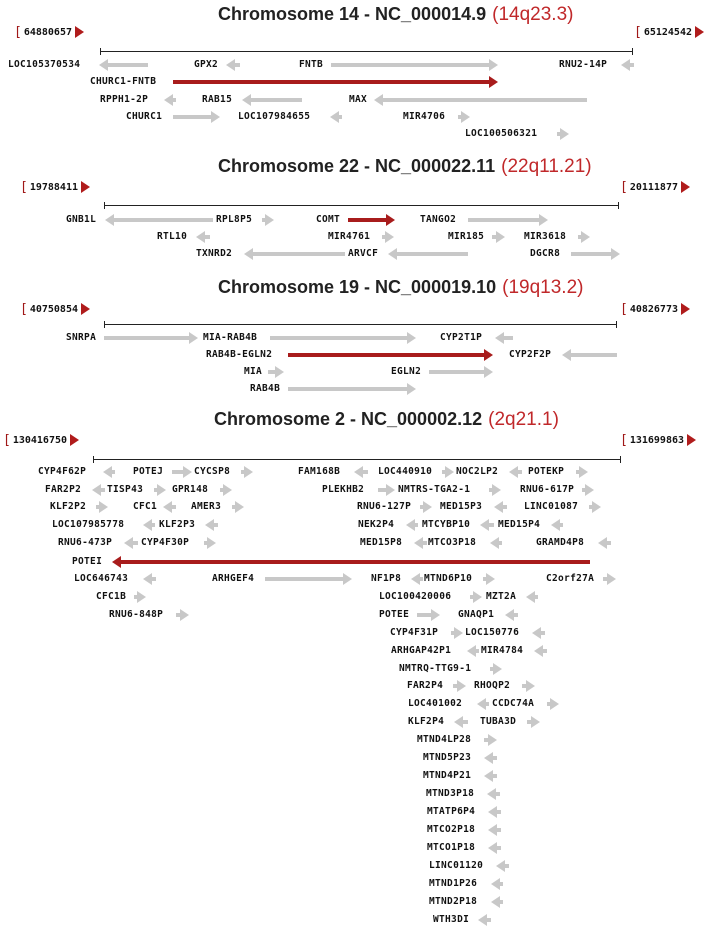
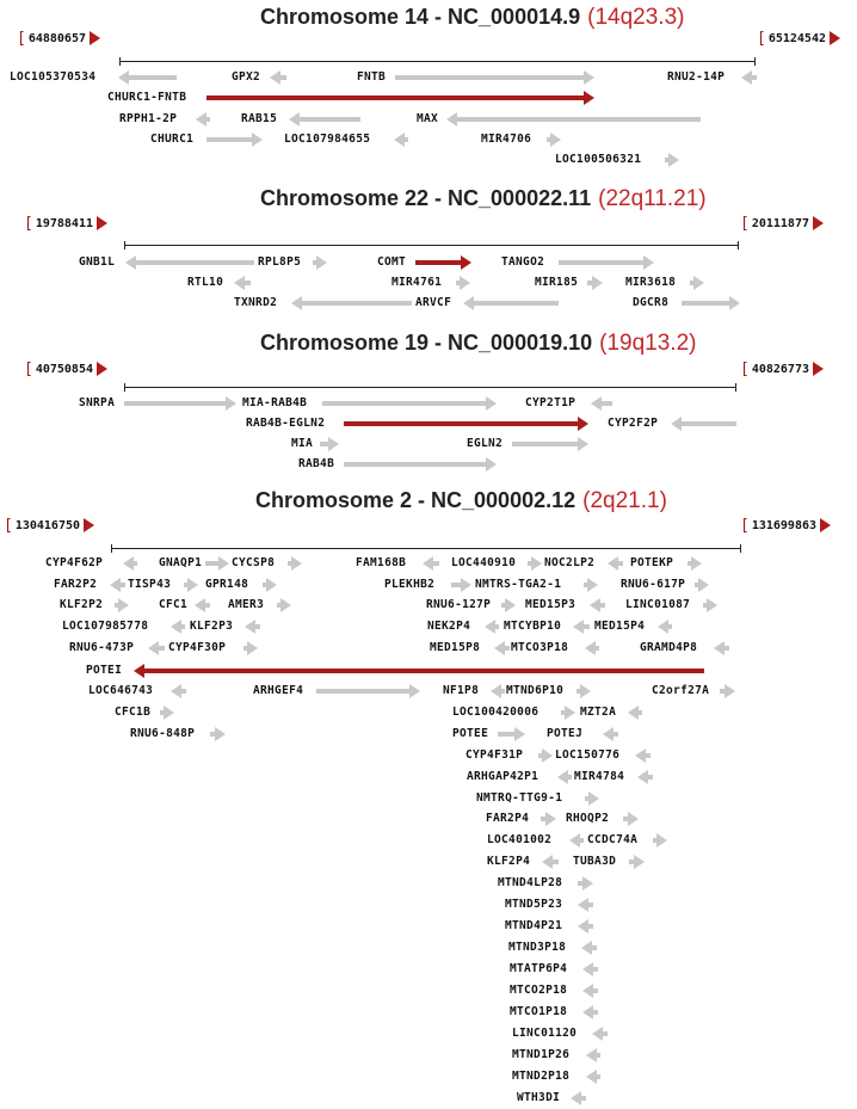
  Chromosome 14 - NC_000014.9 (14q23.3)
  [
  64880657
  [
  65124542
  LOC105370534
  GPX2
  FNTB
  RNU2-14P
  CHURC1-FNTB
  RPPH1-2P
  RAB15
  MAX
  CHURC1
  LOC107984655
  MIR4706
  LOC100506321
  Chromosome 22 - NC_000022.11 (22q11.21)
  [
  19788411
  [
  20111877
  GNB1L
  RPL8P5
  COMT
  TANGO2
  RTL10
  MIR4761
  MIR185
  MIR3618
  TXNRD2
  ARVCF
  DGCR8
  Chromosome 19 - NC_000019.10 (19q13.2)
  [
  40750854
  [
  40826773
  SNRPA
  MIA-RAB4B
  CYP2T1P
  RAB4B-EGLN2
  CYP2F2P
  MIA
  EGLN2
  RAB4B
  Chromosome 2 - NC_000002.12 (2q21.1)
  [
  130416750
  [
  131699863
  CYP4F62P
- POTEJ
+ GNAQP1
  CYCSP8
  FAM168B
  LOC440910
  NOC2LP2
  POTEKP
  FAR2P2
  TISP43
  GPR148
  PLEKHB2
  NMTRS-TGA2-1
  RNU6-617P
  KLF2P2
  CFC1
  AMER3
  RNU6-127P
  MED15P3
  LINC01087
  LOC107985778
  KLF2P3
  NEK2P4
  MTCYBP10
  MED15P4
  RNU6-473P
  CYP4F30P
  MED15P8
  MTCO3P18
  GRAMD4P8
  POTEI
  LOC646743
  ARHGEF4
  NF1P8
  MTND6P10
  C2orf27A
  CFC1B
  LOC100420006
  MZT2A
  RNU6-848P
  POTEE
- GNAQP1
+ POTEJ
  CYP4F31P
  LOC150776
  ARHGAP42P1
  MIR4784
  NMTRQ-TTG9-1
  FAR2P4
  RHOQP2
  LOC401002
  CCDC74A
  KLF2P4
  TUBA3D
  MTND4LP28
  MTND5P23
  MTND4P21
  MTND3P18
  MTATP6P4
  MTCO2P18
  MTCO1P18
  LINC01120
  MTND1P26
  MTND2P18
  WTH3DI
